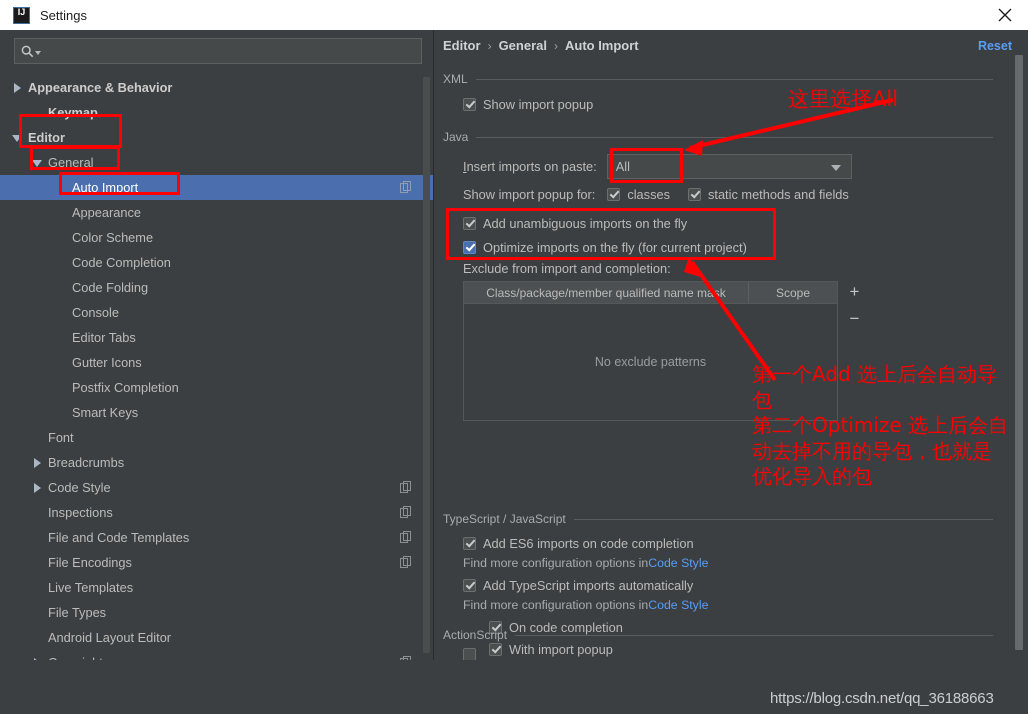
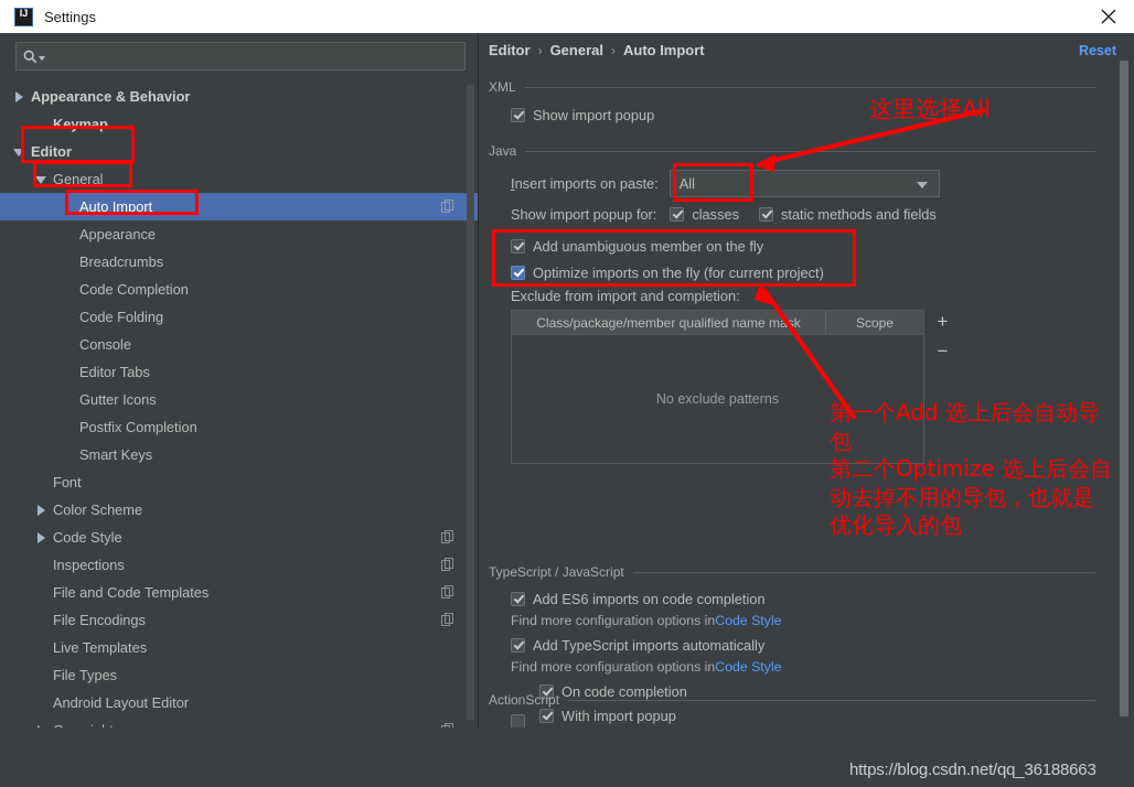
  Settings
  Appearance & Behavior
  Keymap
  Editor
  General
  Auto Import
  Appearance
- Color Scheme
+ Breadcrumbs
  Code Completion
  Code Folding
  Console
  Editor Tabs
  Gutter Icons
  Postfix Completion
  Smart Keys
  Font
- Breadcrumbs
+ Color Scheme
  Code Style
  Inspections
  File and Code Templates
  File Encodings
  Live Templates
  File Types
  Android Layout Editor
  Editor
  ›
  General
  ›
  Auto Import
  Reset
  XML
  Show import popup
  Java
  Insert imports on paste:
  All
  Show import popup for:
  classes
  static methods and fields
- Add unambiguous imports on the fly
+ Add unambiguous member on the fly
  Optimize imports on the fly (for current project)
  Exclude from import and completion:
  Class/package/member qualified name mask
  Scope
  No exclude patterns
  +
  −
  TypeScript / JavaScript
  Add ES6 imports on code completion
  Find more configuration options in
  Code Style
  Add TypeScript imports automatically
  Find more configuration options in
  Code Style
  On code completion
  With import popup
  ActionScript
  https://blog.csdn.net/qq_36188663
  这里选择All
  第一个Add 选上后会自动导
  包
  第二个Optimize 选上后会自
  动去掉不用的导包，也就是
  优化导入的包
